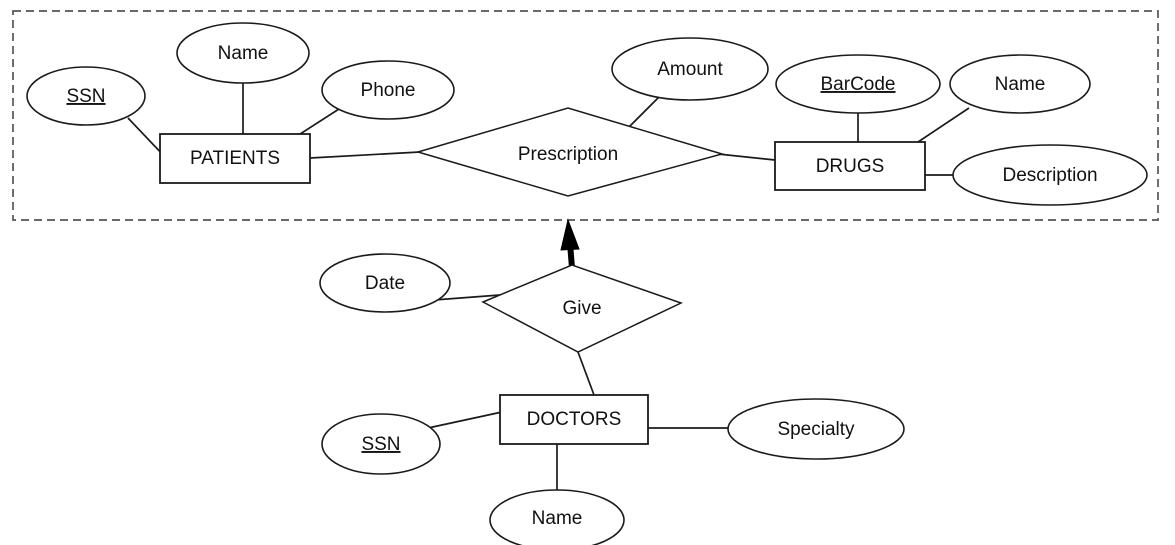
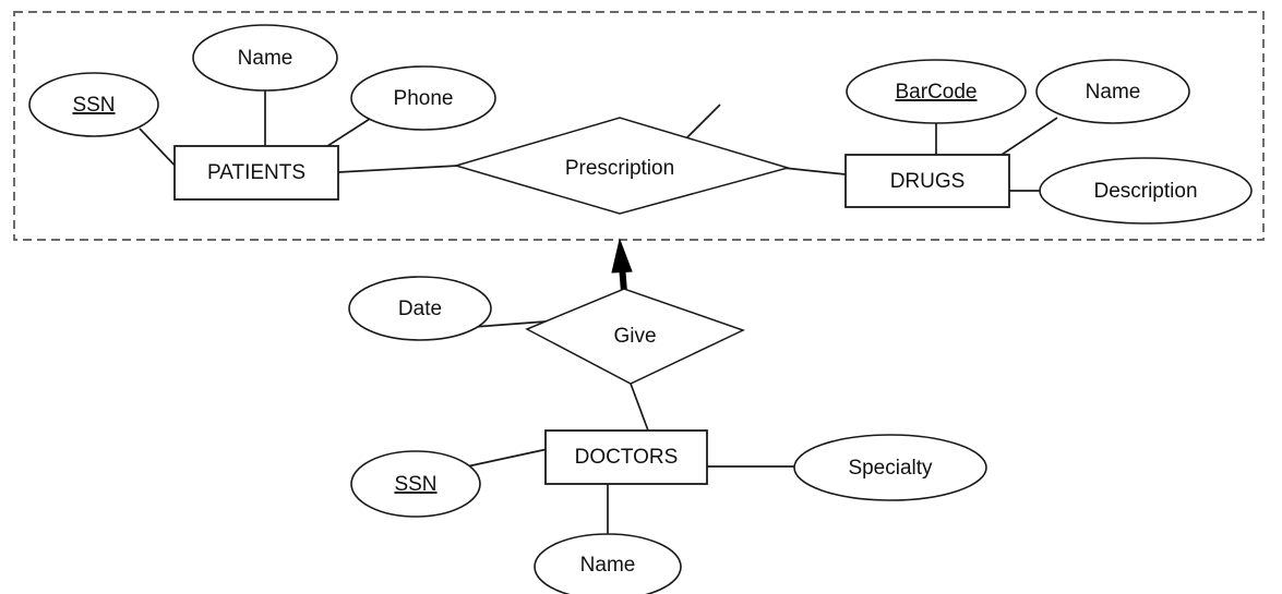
  Prescription
  Give
  PATIENTS
  DRUGS
  DOCTORS
  SSN
  Name
  Phone
- Amount
  BarCode
  Name
  Description
  Date
  SSN
  Name
  Specialty
